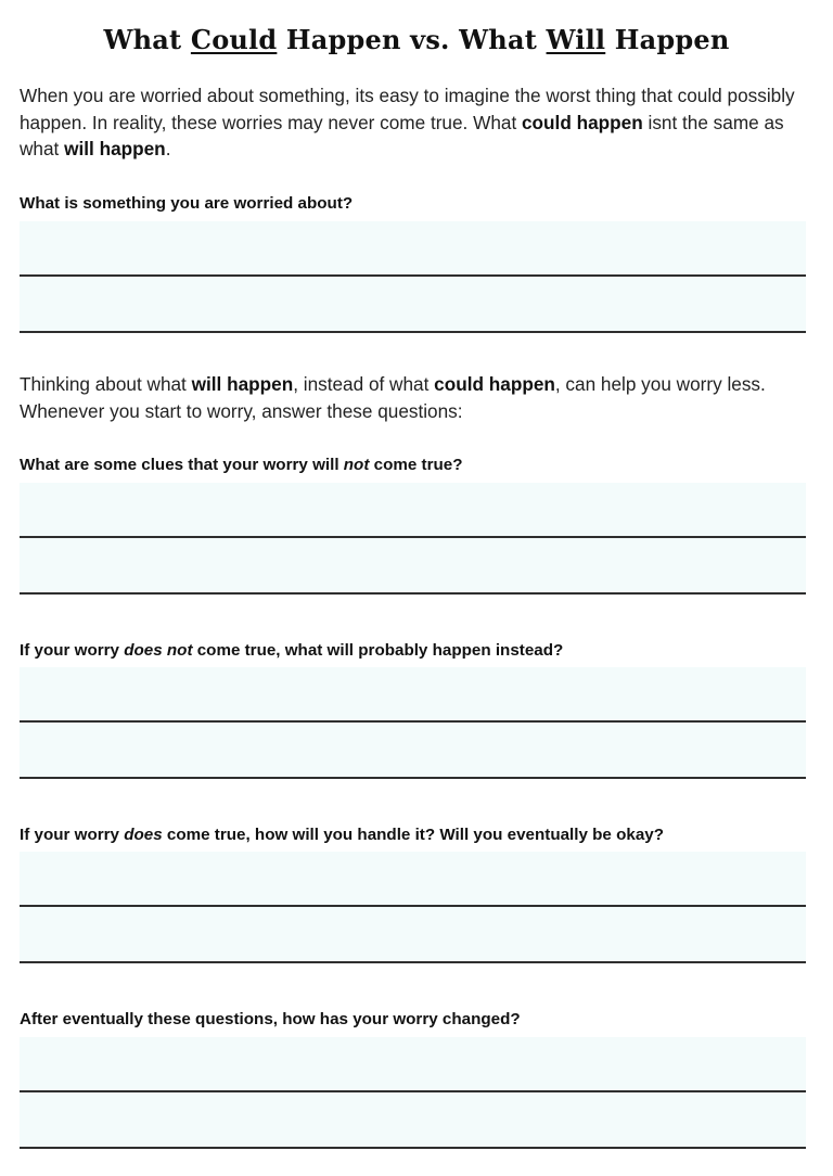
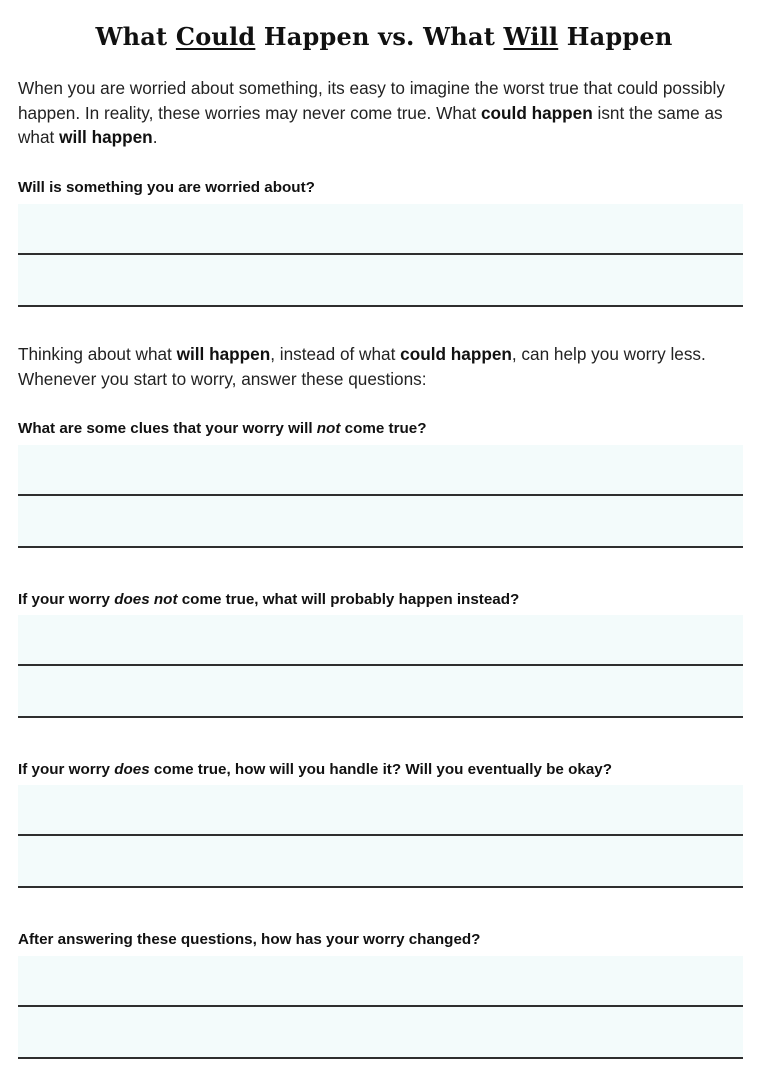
  What Could Happen vs. What Will Happen
- When you are worried about something, its easy to imagine the worst thing that could possibly happen. In reality, these worries may never come true. What could happen isnt the same as what will happen.
+ When you are worried about something, its easy to imagine the worst true that could possibly happen. In reality, these worries may never come true. What could happen isnt the same as what will happen.
- What is something you are worried about?
+ Will is something you are worried about?
  Thinking about what will happen, instead of what could happen, can help you worry less. Whenever you start to worry, answer these questions:
  What are some clues that your worry will not come true?
  If your worry does not come true, what will probably happen instead?
  If your worry does come true, how will you handle it? Will you eventually be okay?
- After eventually these questions, how has your worry changed?
+ After answering these questions, how has your worry changed?
